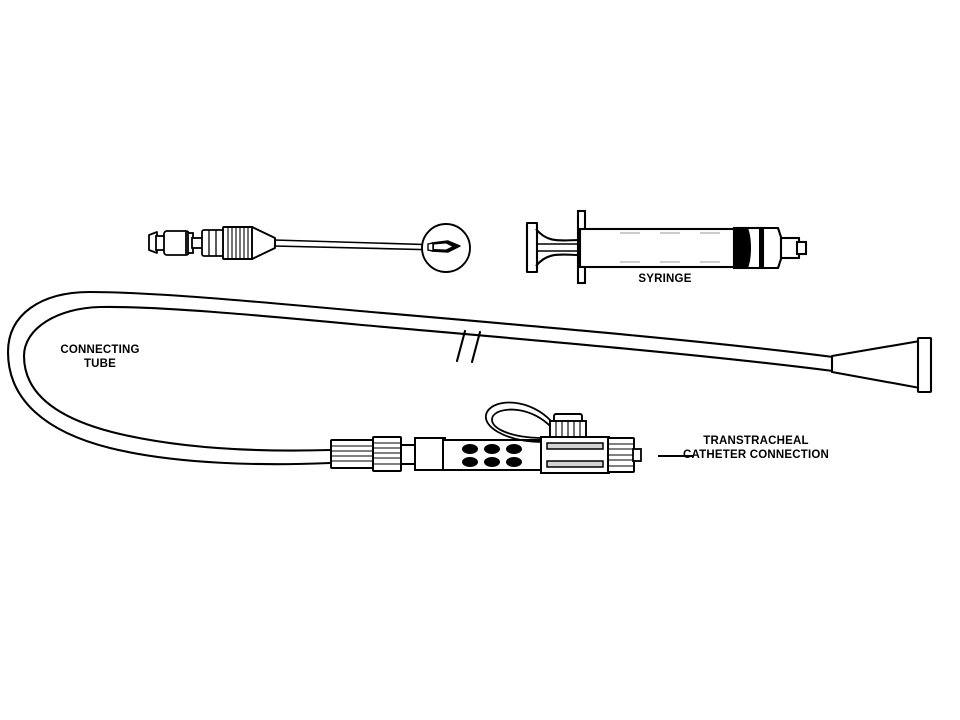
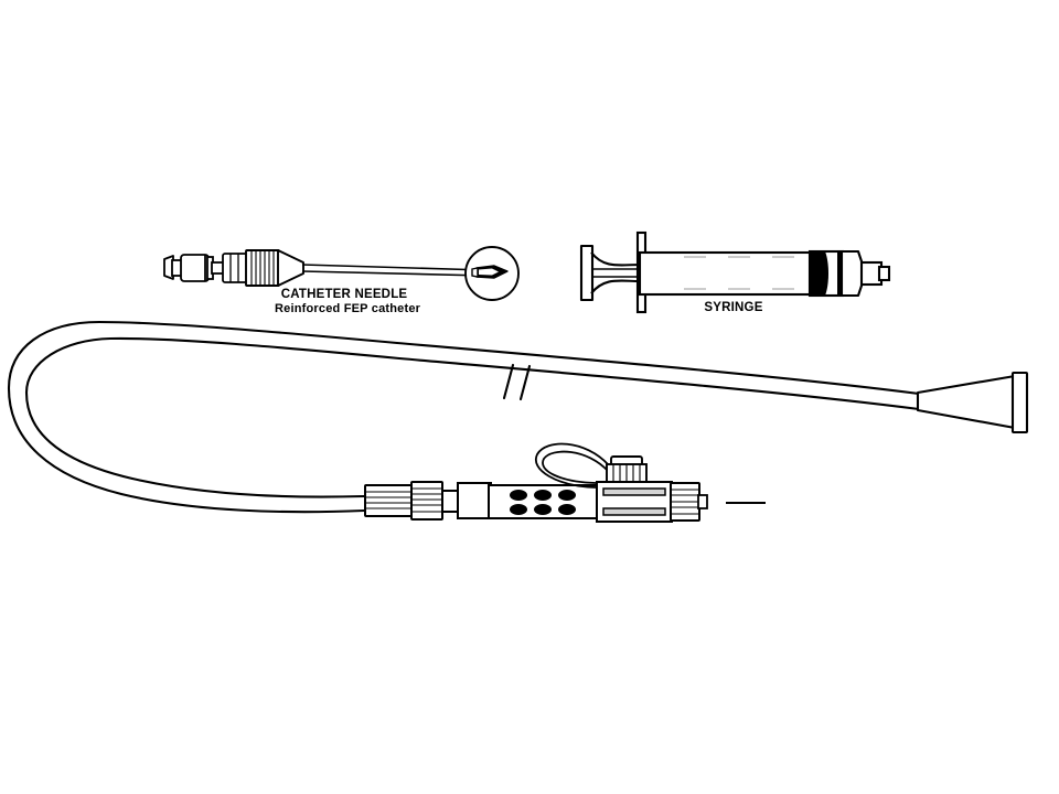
+ CATHETER NEEDLE
+ Reinforced FEP catheter
  SYRINGE
- CONNECTING
- TUBE
- TRANSTRACHEAL
- CATHETER CONNECTION
